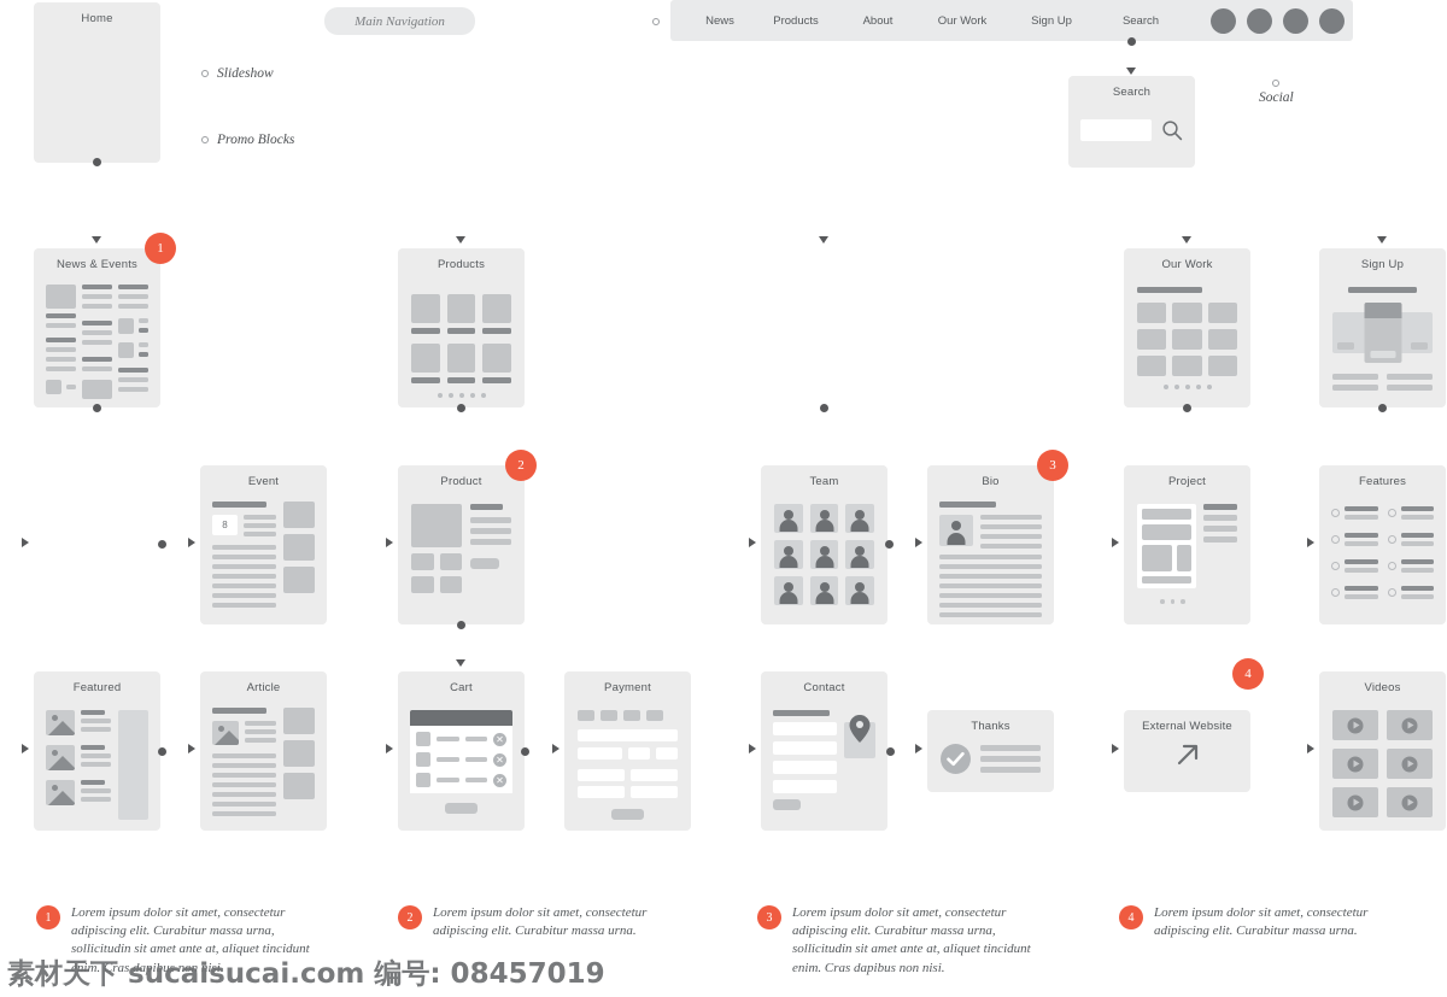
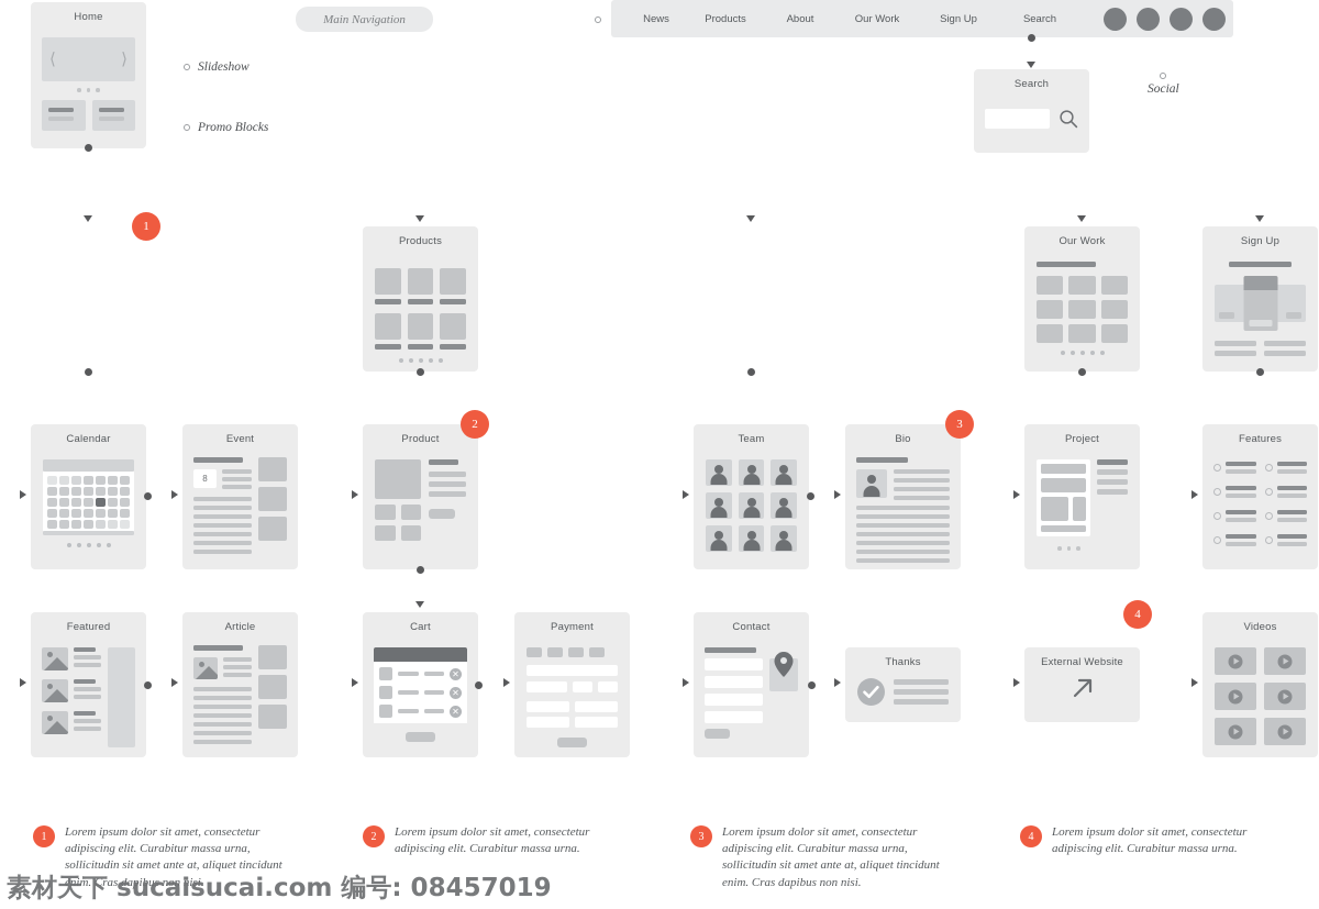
  Home
+ ⟨
+ ⟩
  Main Navigation
  Slideshow
  Promo Blocks
  Social
  News
  Products
  About
  Our Work
  Sign Up
  Search
  Search
- News & Events
  1
  Products
  Our Work
  Sign Up
+ Calendar
  Event
  8
  Product
  2
  Team
  Bio
  3
  Project
  Features
  Featured
  Article
  Cart
  ✕
  ✕
  ✕
  Payment
  Contact
  Thanks
  External Website
  4
  Videos
  1
  Lorem ipsum dolor sit amet, consectetur adipiscing elit. Curabitur massa urna, sollicitudin sit amet ante at, aliquet tincidunt enim. Cras dapibus non nisi.
  2
  Lorem ipsum dolor sit amet, consectetur adipiscing elit. Curabitur massa urna.
  3
  Lorem ipsum dolor sit amet, consectetur adipiscing elit. Curabitur massa urna, sollicitudin sit amet ante at, aliquet tincidunt enim. Cras dapibus non nisi.
  4
  Lorem ipsum dolor sit amet, consectetur adipiscing elit. Curabitur massa urna.
  素材天下 sucaisucai.com 编号: 08457019
